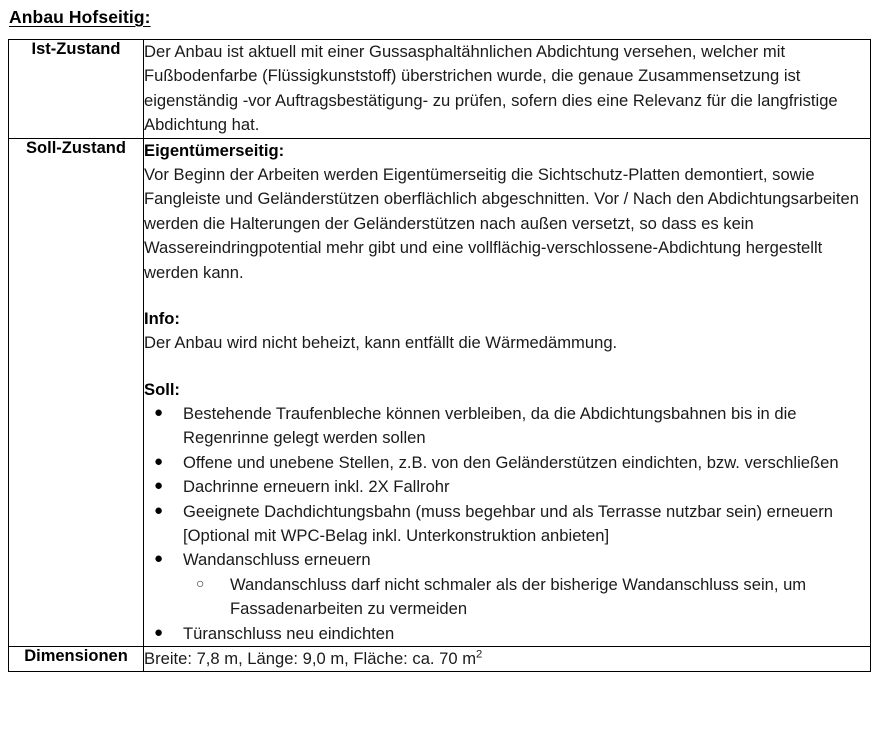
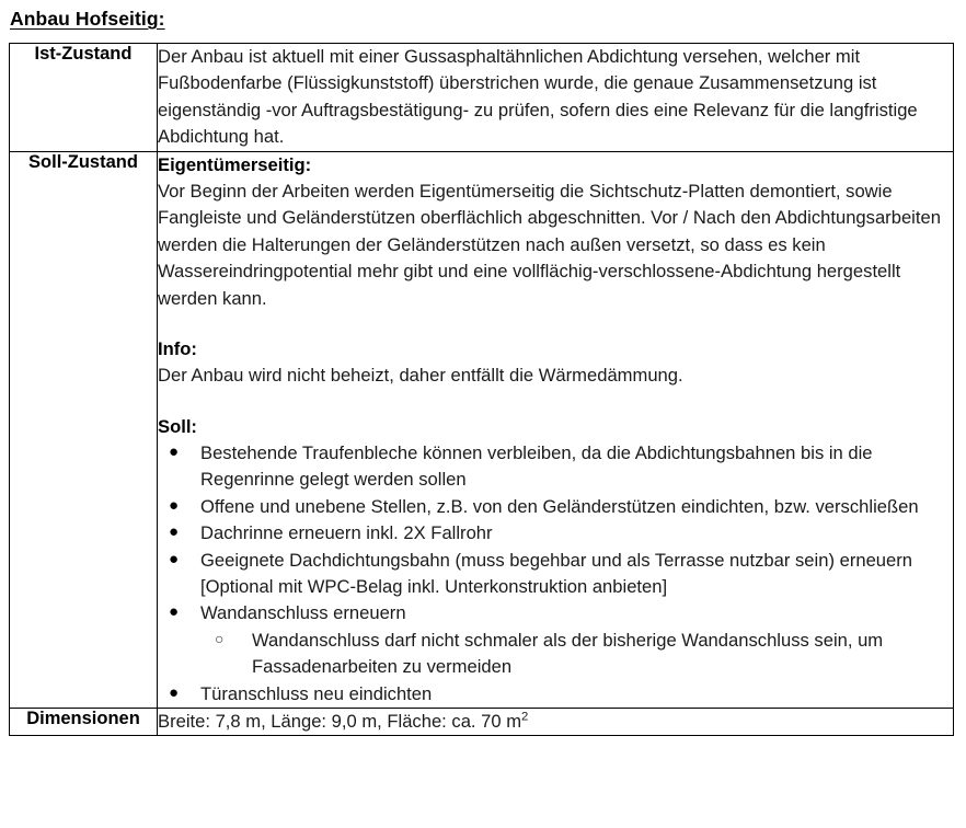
  Anbau Hofseitig:
  Ist-Zustand	Der Anbau ist aktuell mit einer Gussasphaltähnlichen Abdichtung versehen, welcher mit Fußbodenfarbe (Flüssigkunststoff) überstrichen wurde, die genaue Zusammensetzung ist eigenständig -vor Auftragsbestätigung- zu prüfen, sofern dies eine Relevanz für die langfristige Abdichtung hat.
- Soll-Zustand	Eigentümerseitig: Vor Beginn der Arbeiten werden Eigentümerseitig die Sichtschutz-Platten demontiert, sowie Fangleiste und Geländerstützen oberflächlich abgeschnitten. Vor / Nach den Abdichtungsarbeiten werden die Halterungen der Geländerstützen nach außen versetzt, so dass es kein Wassereindringpotential mehr gibt und eine vollflächig-verschlossene-Abdichtung hergestellt werden kann. Info: Der Anbau wird nicht beheizt, kann entfällt die Wärmedämmung. Soll: ● Bestehende Traufenbleche können verbleiben, da die Abdichtungsbahnen bis in die Regenrinne gelegt werden sollen ● Offene und unebene Stellen, z.B. von den Geländerstützen eindichten, bzw. verschließen ● Dachrinne erneuern inkl. 2X Fallrohr ● Geeignete Dachdichtungsbahn (muss begehbar und als Terrasse nutzbar sein) erneuern [Optional mit WPC-Belag inkl. Unterkonstruktion anbieten] ● Wandanschluss erneuern ○ Wandanschluss darf nicht schmaler als der bisherige Wandanschluss sein, um Fassadenarbeiten zu vermeiden ● Türanschluss neu eindichten
+ Soll-Zustand	Eigentümerseitig: Vor Beginn der Arbeiten werden Eigentümerseitig die Sichtschutz-Platten demontiert, sowie Fangleiste und Geländerstützen oberflächlich abgeschnitten. Vor / Nach den Abdichtungsarbeiten werden die Halterungen der Geländerstützen nach außen versetzt, so dass es kein Wassereindringpotential mehr gibt und eine vollflächig-verschlossene-Abdichtung hergestellt werden kann. Info: Der Anbau wird nicht beheizt, daher entfällt die Wärmedämmung. Soll: ● Bestehende Traufenbleche können verbleiben, da die Abdichtungsbahnen bis in die Regenrinne gelegt werden sollen ● Offene und unebene Stellen, z.B. von den Geländerstützen eindichten, bzw. verschließen ● Dachrinne erneuern inkl. 2X Fallrohr ● Geeignete Dachdichtungsbahn (muss begehbar und als Terrasse nutzbar sein) erneuern [Optional mit WPC-Belag inkl. Unterkonstruktion anbieten] ● Wandanschluss erneuern ○ Wandanschluss darf nicht schmaler als der bisherige Wandanschluss sein, um Fassadenarbeiten zu vermeiden ● Türanschluss neu eindichten
  Dimensionen	Breite: 7,8 m, Länge: 9,0 m, Fläche: ca. 70 m2
